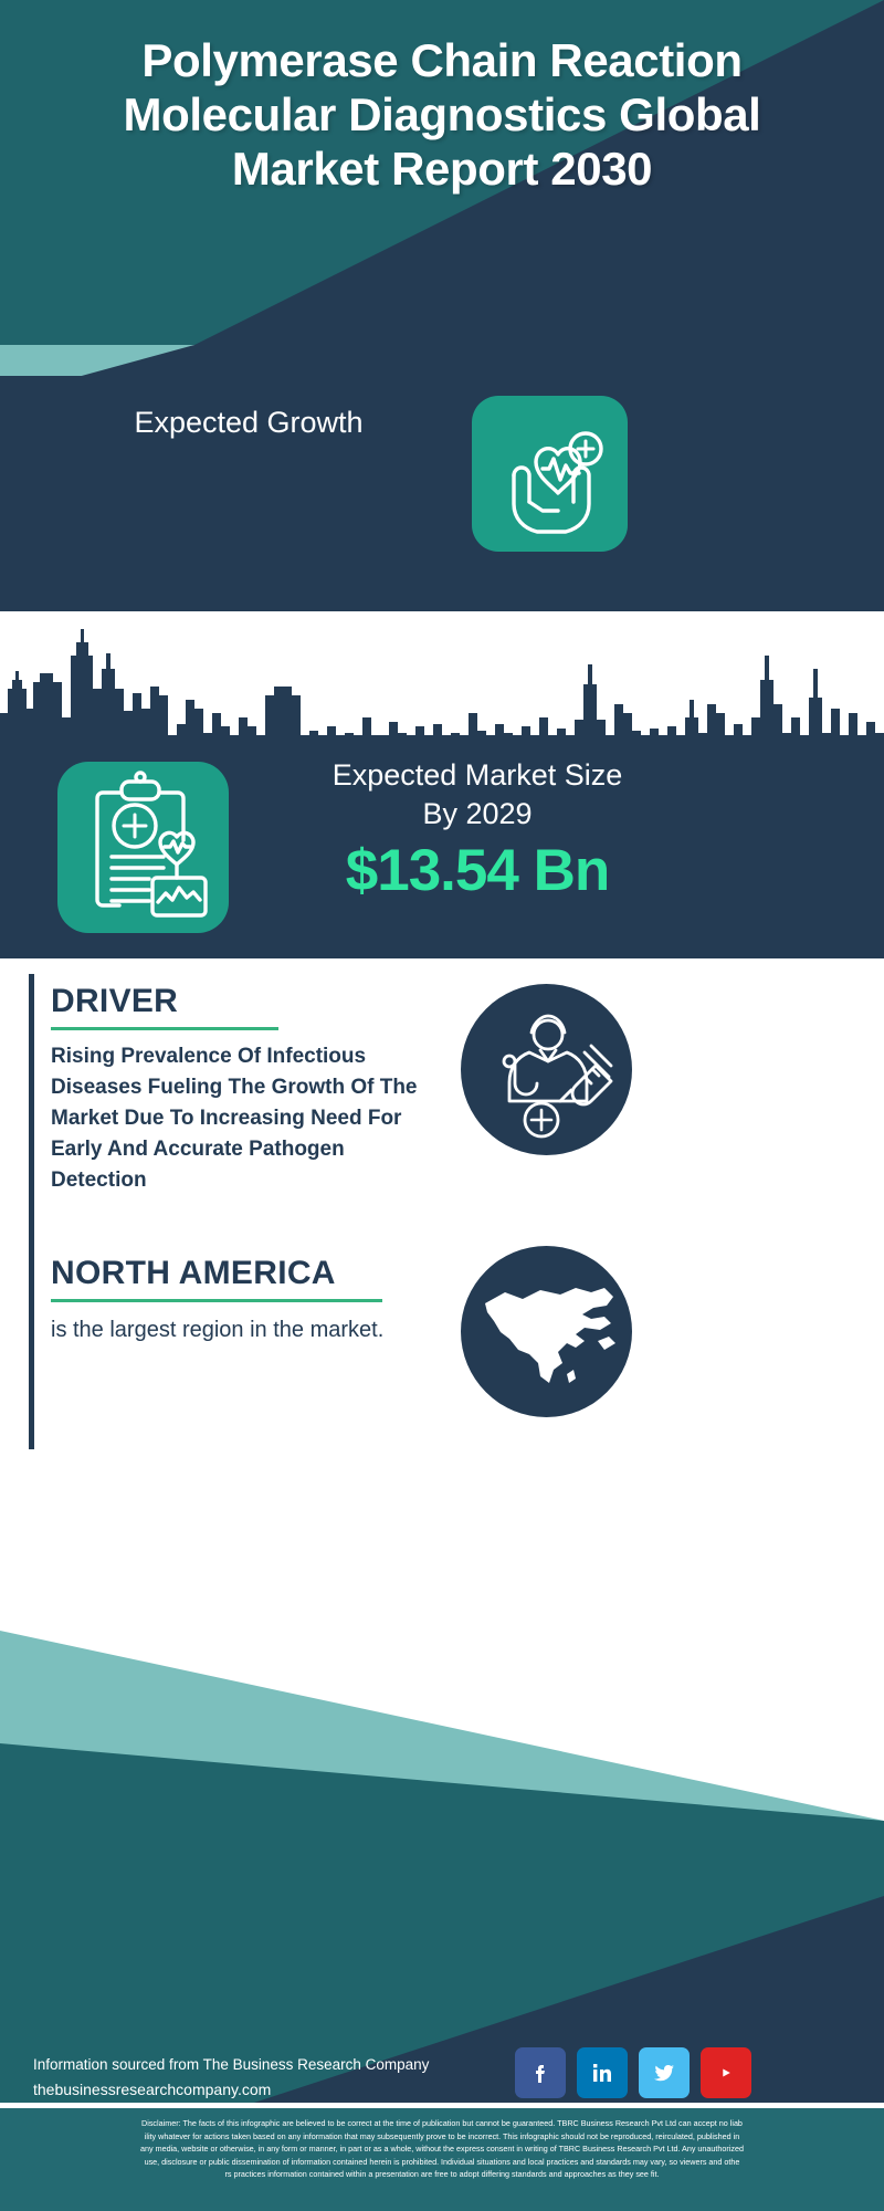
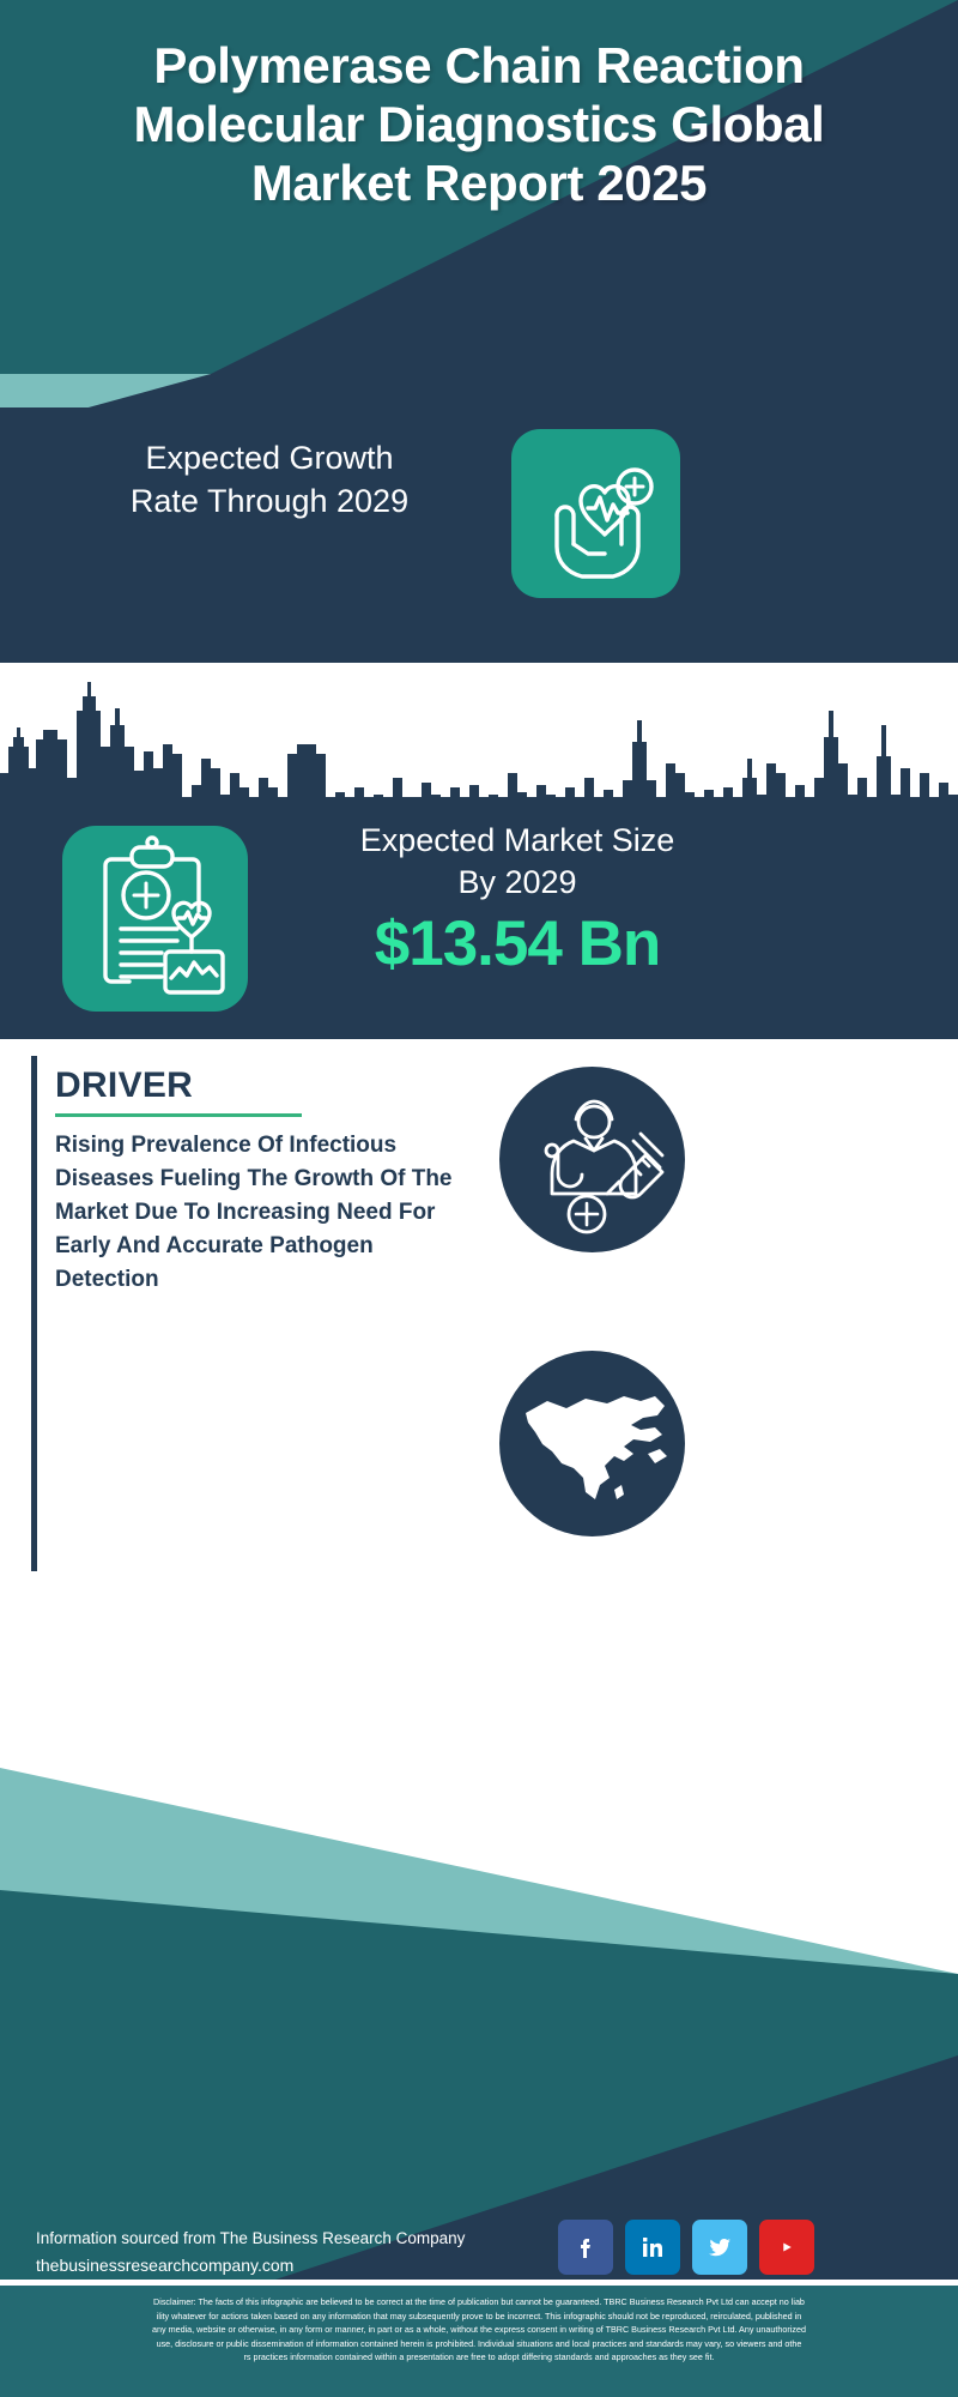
- Polymerase Chain Reaction Molecular Diagnostics Global Market Report 2030
+ Polymerase Chain Reaction Molecular Diagnostics Global Market Report 2025
  Expected Growth
+ Rate Through 2029
  Expected Market Size
  By 2029
  $13.54 Bn
  DRIVER
  Rising Prevalence Of Infectious Diseases Fueling The Growth Of The Market Due To Increasing Need For Early And Accurate Pathogen Detection
- NORTH AMERICA
- is the largest region in the market.
  Information sourced from The Business Research Company
  thebusinessresearchcompany.com
  Disclaimer: The facts of this infographic are believed to be correct at the time of publication but cannot be guaranteed. TBRC Business Research Pvt Ltd can accept no liab
  ility whatever for actions taken based on any information that may subsequently prove to be incorrect. This infographic should not be reproduced, reirculated, published in
  any media, website or otherwise, in any form or manner, in part or as a whole, without the express consent in writing of TBRC Business Research Pvt Ltd. Any unauthorized
  use, disclosure or public dissemination of information contained herein is prohibited. Individual situations and local practices and standards may vary, so viewers and othe
  rs practices information contained within a presentation are free to adopt differing standards and approaches as they see fit.
